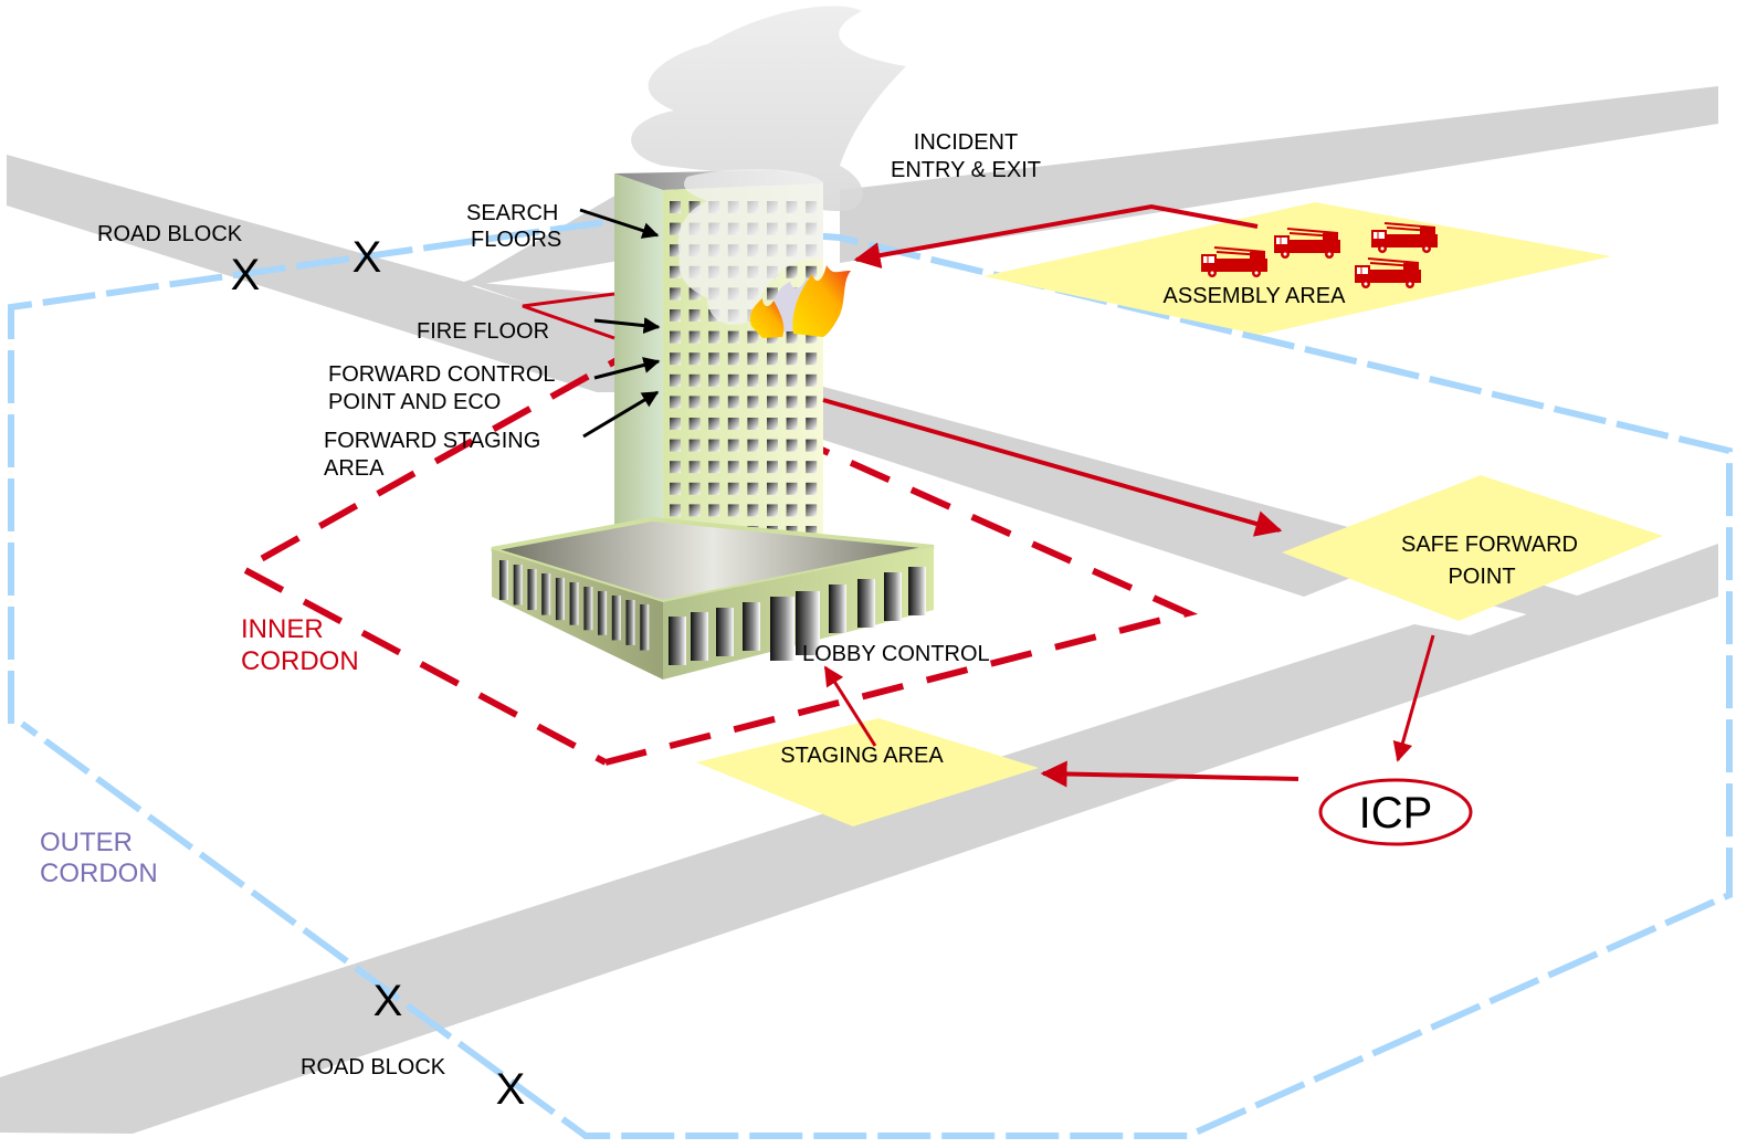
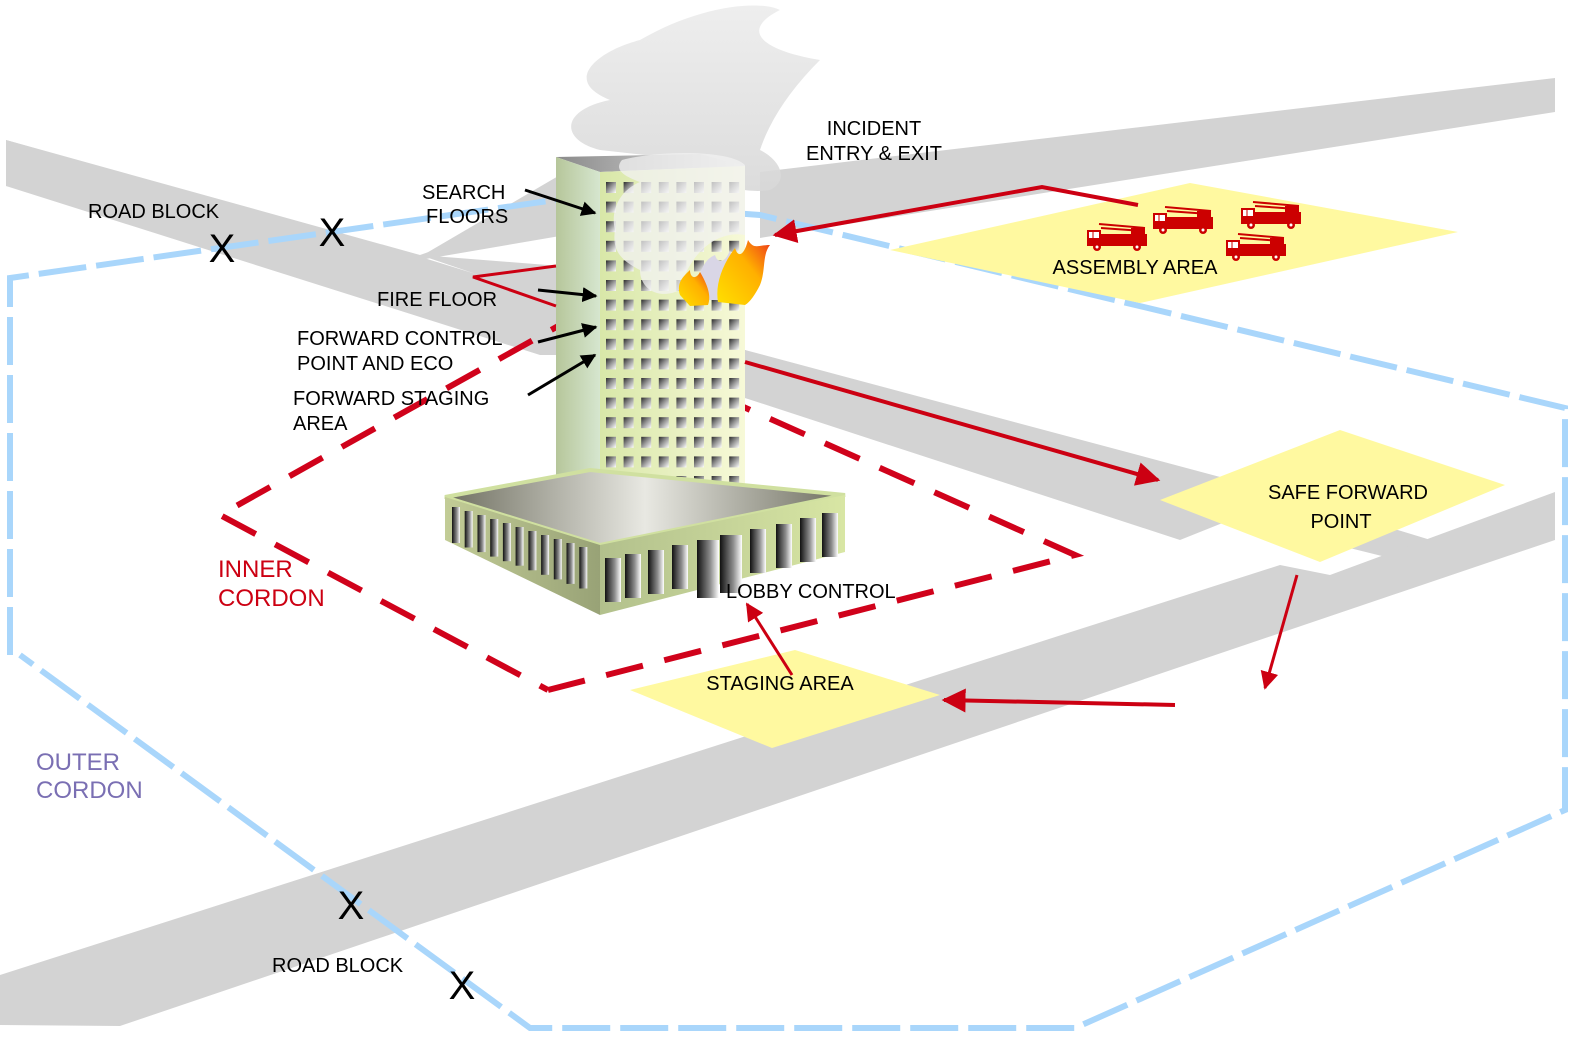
- ICP
  X
  X
  X
  X
  ROAD BLOCK
  ROAD BLOCK
  SEARCH
  FLOORS
  FIRE FLOOR
  FORWARD CONTROL
  POINT AND ECO
  FORWARD STAGING
  AREA
  INCIDENT
  ENTRY & EXIT
  ASSEMBLY AREA
  SAFE FORWARD
  POINT
  INNER
  CORDON
  OUTER
  CORDON
  LOBBY CONTROL
  STAGING AREA
